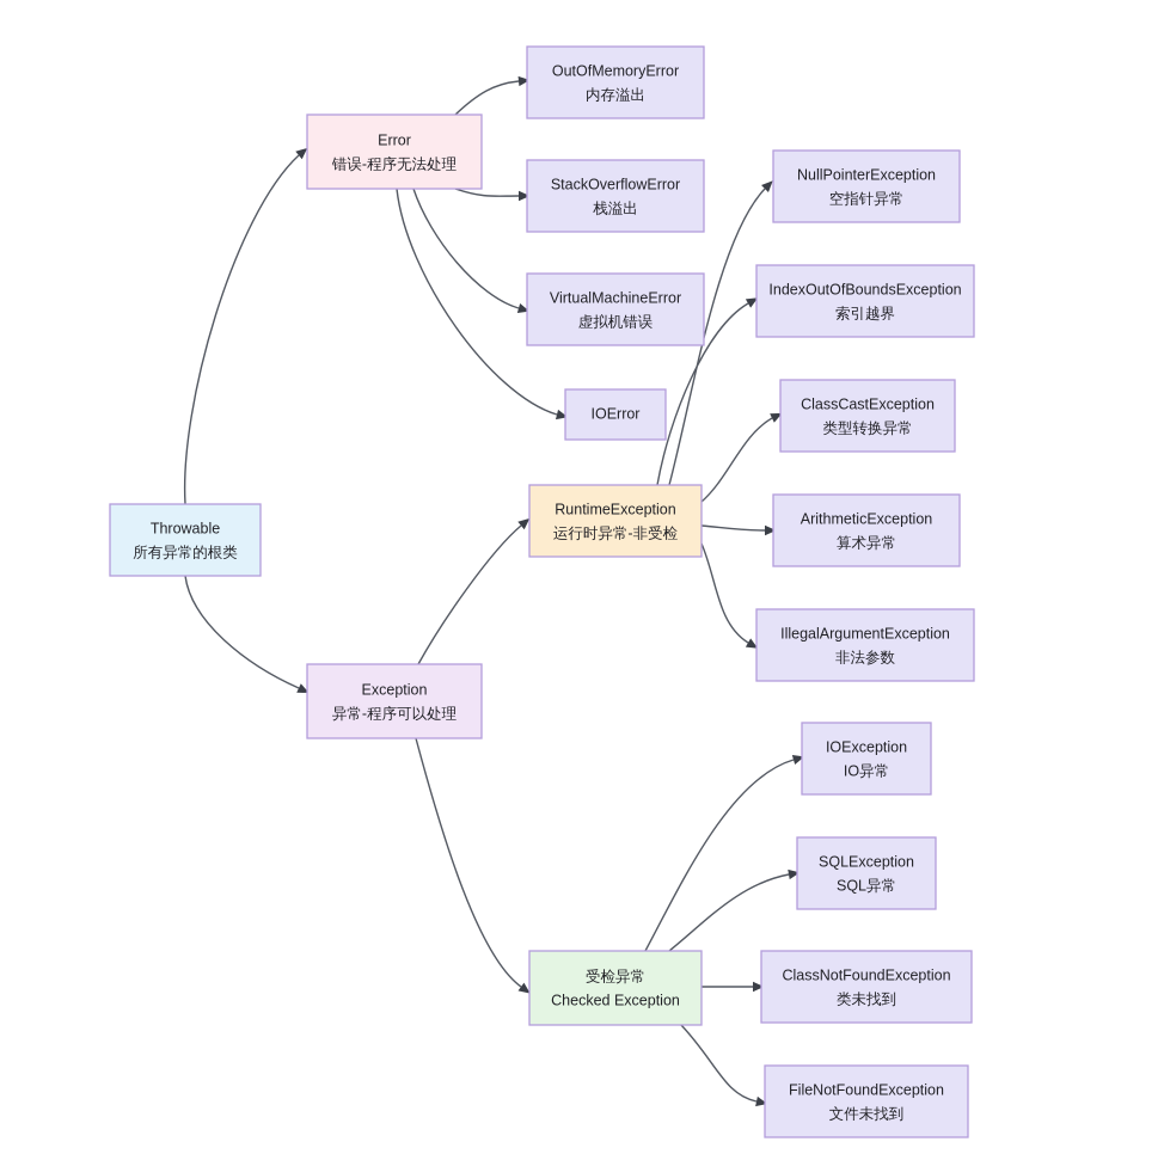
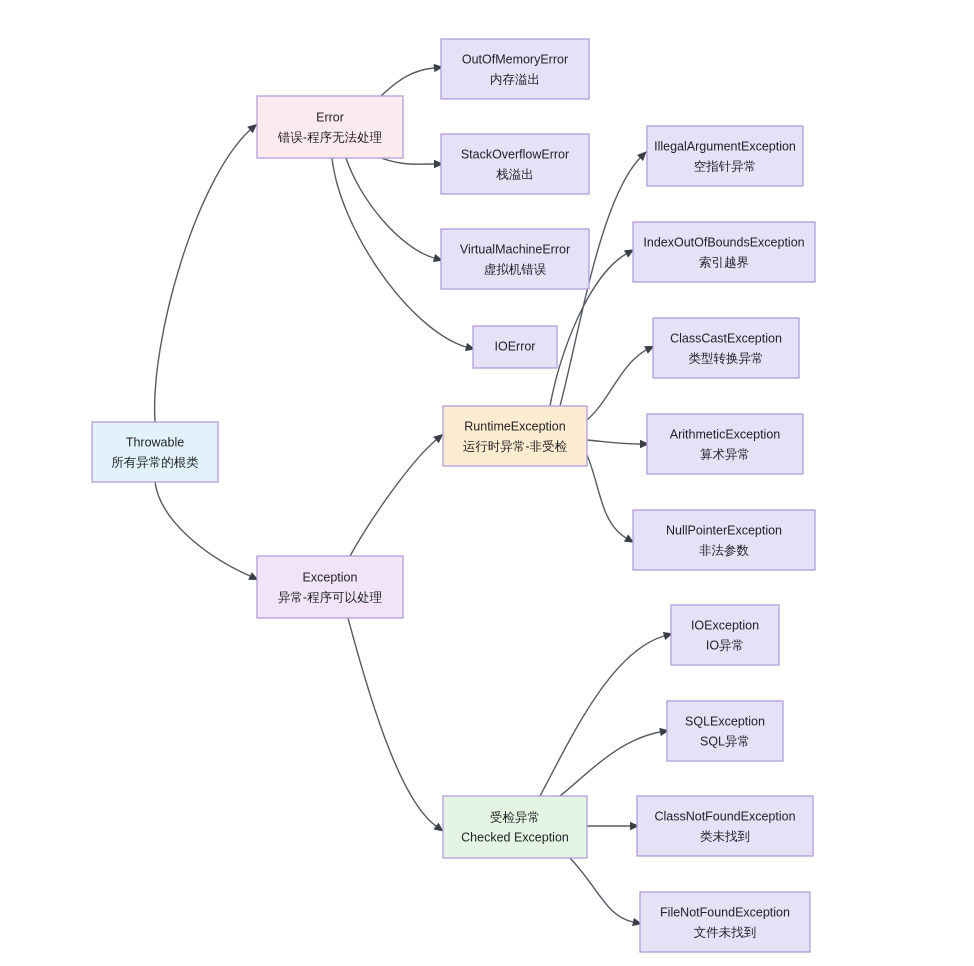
  Throwable
  所有异常的根类
  Error
  错误-程序无法处理
  Exception
  异常-程序可以处理
  OutOfMemoryError
  内存溢出
  StackOverflowError
  栈溢出
  VirtualMachineError
  虚拟机错误
  IOError
  RuntimeException
  运行时异常-非受检
  受检异常
  Checked Exception
- NullPointerException
+ IllegalArgumentException
  空指针异常
  IndexOutOfBoundsException
  索引越界
  ClassCastException
  类型转换异常
  ArithmeticException
  算术异常
- IllegalArgumentException
+ NullPointerException
  非法参数
  IOException
  IO异常
  SQLException
  SQL异常
  ClassNotFoundException
  类未找到
  FileNotFoundException
  文件未找到
